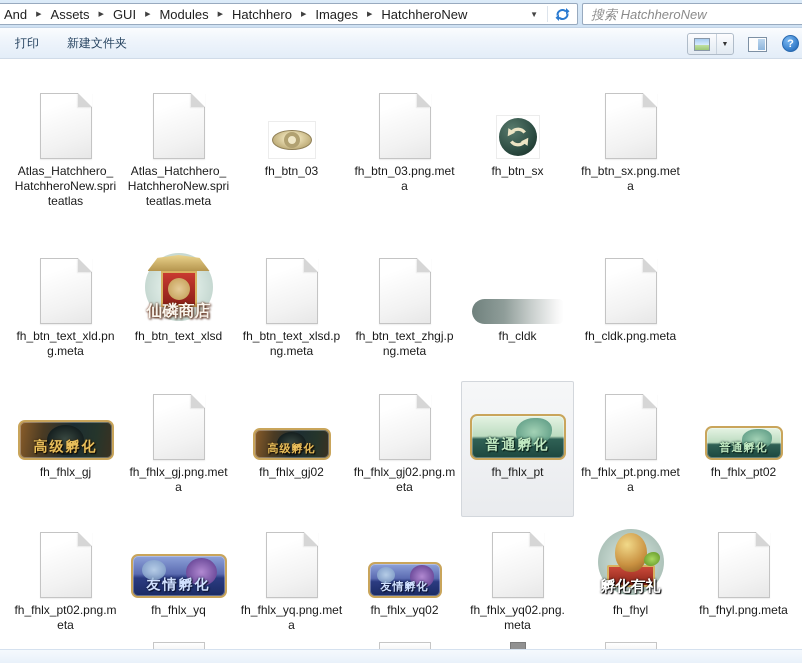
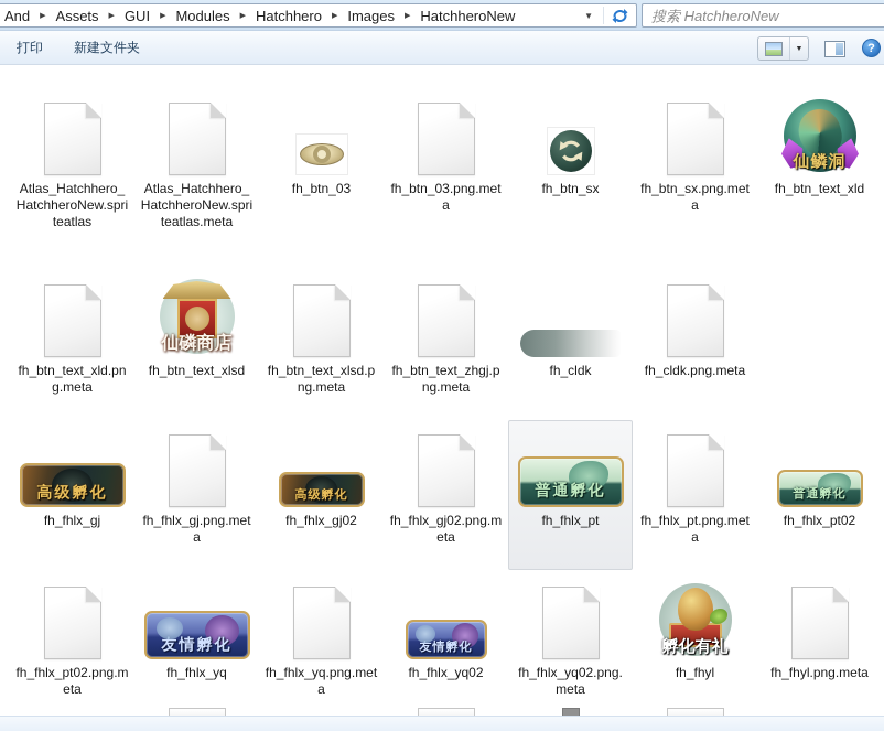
  And
  Assets
  GUI
  Modules
  Hatchhero
  Images
  HatchheroNew
  ▼
  搜索 HatchheroNew
  打印
  新建文件夹
  ?
  Atlas_Hatchhero_HatchheroNew.spriteatlas
  Atlas_Hatchhero_HatchheroNew.spriteatlas.meta
  fh_btn_03
  fh_btn_03.png.meta
  fh_btn_sx
  fh_btn_sx.png.meta
+ 仙鳞洞
+ fh_btn_text_xld
  fh_btn_text_xld.png.meta
  仙磷商店
  fh_btn_text_xlsd
  fh_btn_text_xlsd.png.meta
  fh_btn_text_zhgj.png.meta
  fh_cldk
  fh_cldk.png.meta
  高级孵化
  fh_fhlx_gj
  fh_fhlx_gj.png.meta
  高级孵化
  fh_fhlx_gj02
  fh_fhlx_gj02.png.meta
  普通孵化
  fh_fhlx_pt
  fh_fhlx_pt.png.meta
  普通孵化
  fh_fhlx_pt02
  fh_fhlx_pt02.png.meta
  友情孵化
  fh_fhlx_yq
  fh_fhlx_yq.png.meta
  友情孵化
  fh_fhlx_yq02
  fh_fhlx_yq02.png.meta
  孵化有礼
  fh_fhyl
  fh_fhyl.png.meta
